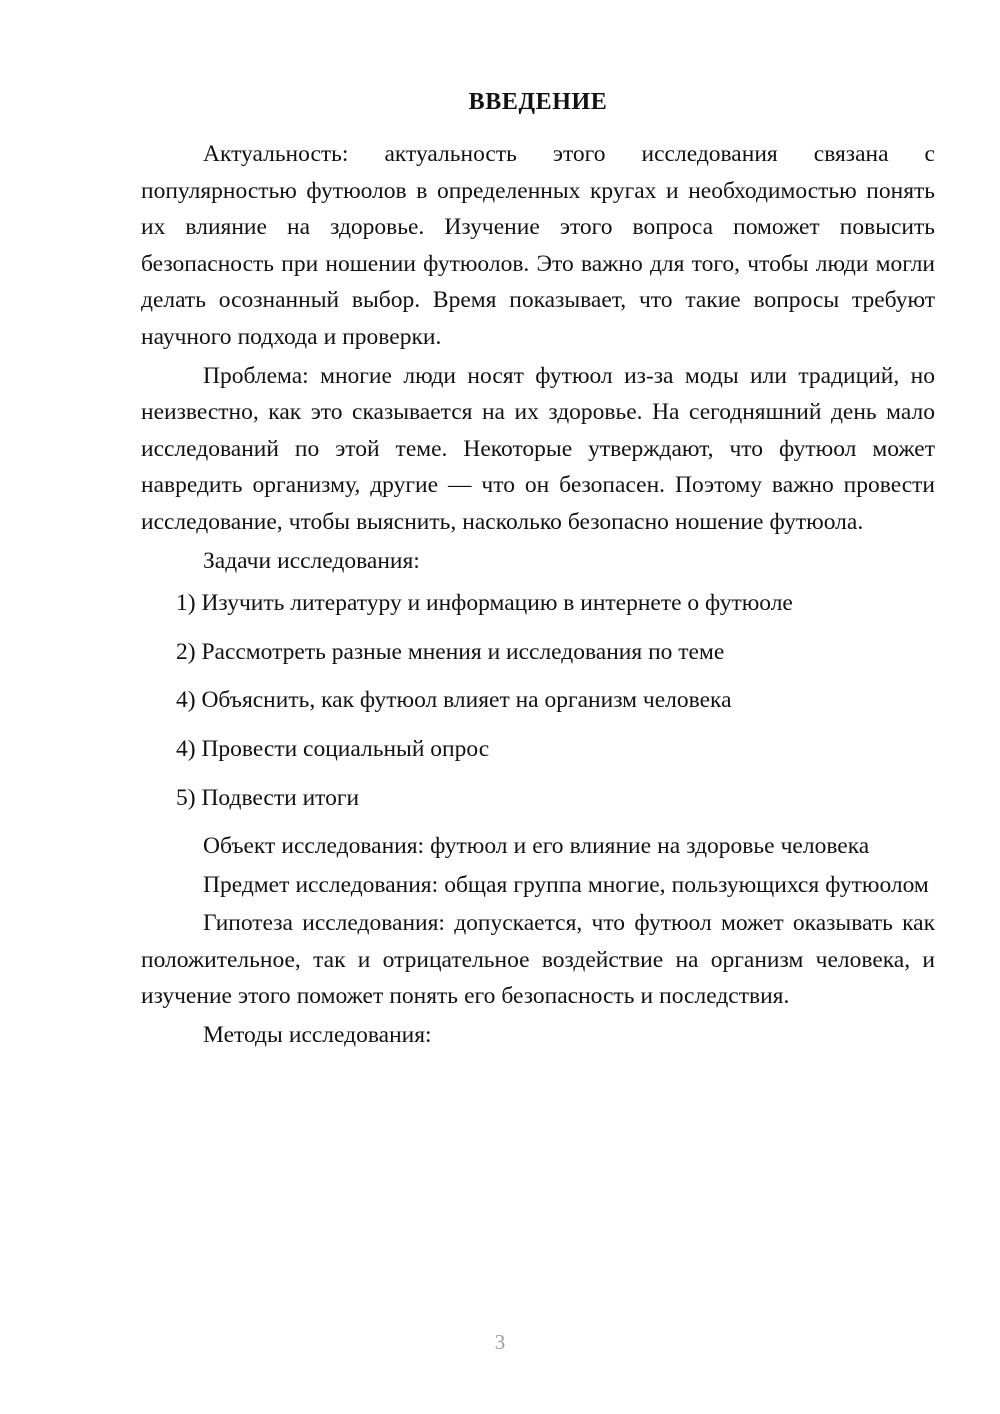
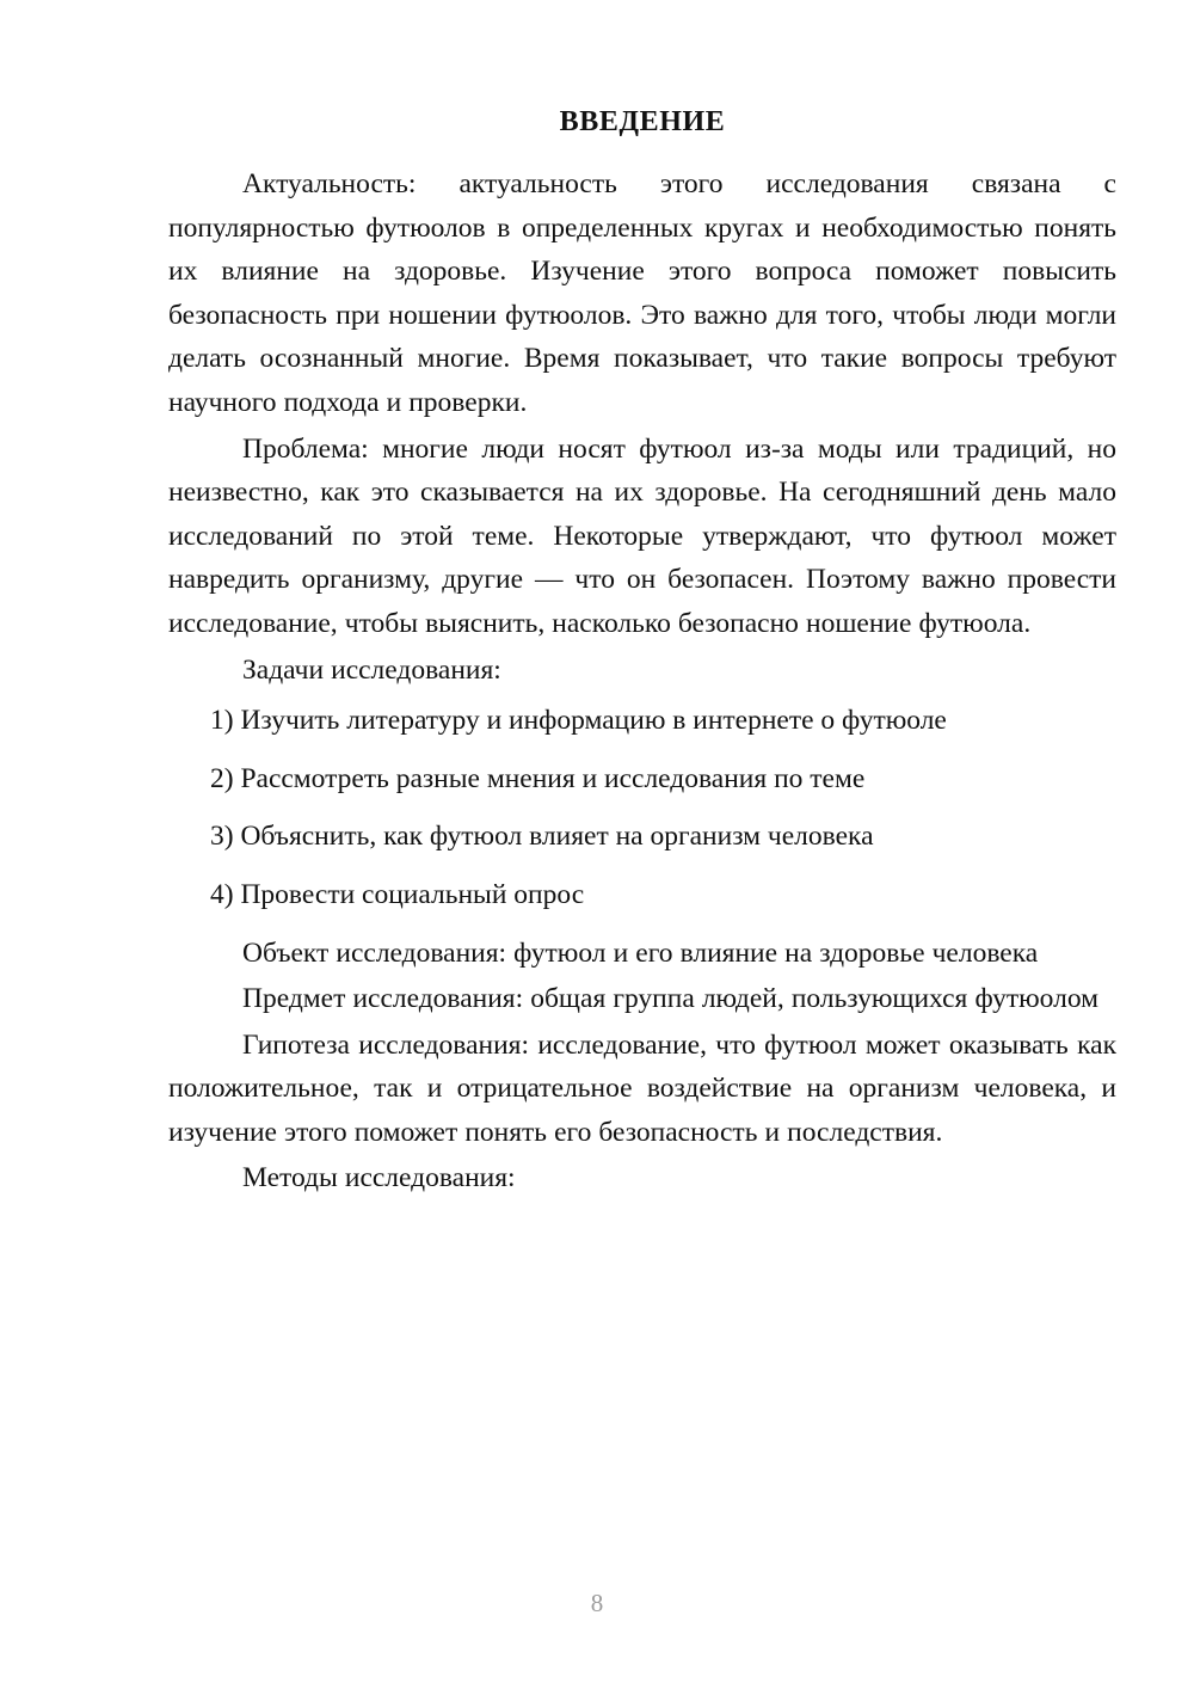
  ВВЕДЕНИЕ
- Актуальность: актуальность этого исследования связана с популярностью футюолов в определенных кругах и необходимостью понять их влияние на здоровье. Изучение этого вопроса поможет повысить безопасность при ношении футюолов. Это важно для того, чтобы люди могли делать осознанный выбор. Время показывает, что такие вопросы требуют научного подхода и проверки.
+ Актуальность: актуальность этого исследования связана с популярностью футюолов в определенных кругах и необходимостью понять их влияние на здоровье. Изучение этого вопроса поможет повысить безопасность при ношении футюолов. Это важно для того, чтобы люди могли делать осознанный многие. Время показывает, что такие вопросы требуют научного подхода и проверки.
  Проблема: многие люди носят футюол из-за моды или традиций, но неизвестно, как это сказывается на их здоровье. На сегодняшний день мало исследований по этой теме. Некоторые утверждают, что футюол может навредить организму, другие — что он безопасен. Поэтому важно провести исследование, чтобы выяснить, насколько безопасно ношение футюола.
  Задачи исследования:
  1) Изучить литературу и информацию в интернете о футюоле
  2) Рассмотреть разные мнения и исследования по теме
- 4) Объяснить, как футюол влияет на организм человека
+ 3) Объяснить, как футюол влияет на организм человека
  4) Провести социальный опрос
- 5) Подвести итоги
  Объект исследования: футюол и его влияние на здоровье человека
- Предмет исследования: общая группа многие, пользующихся футюолом
+ Предмет исследования: общая группа людей, пользующихся футюолом
- Гипотеза исследования: допускается, что футюол может оказывать как положительное, так и отрицательное воздействие на организм человека, и изучение этого поможет понять его безопасность и последствия.
+ Гипотеза исследования: исследование, что футюол может оказывать как положительное, так и отрицательное воздействие на организм человека, и изучение этого поможет понять его безопасность и последствия.
  Методы исследования:
- 3
+ 8
